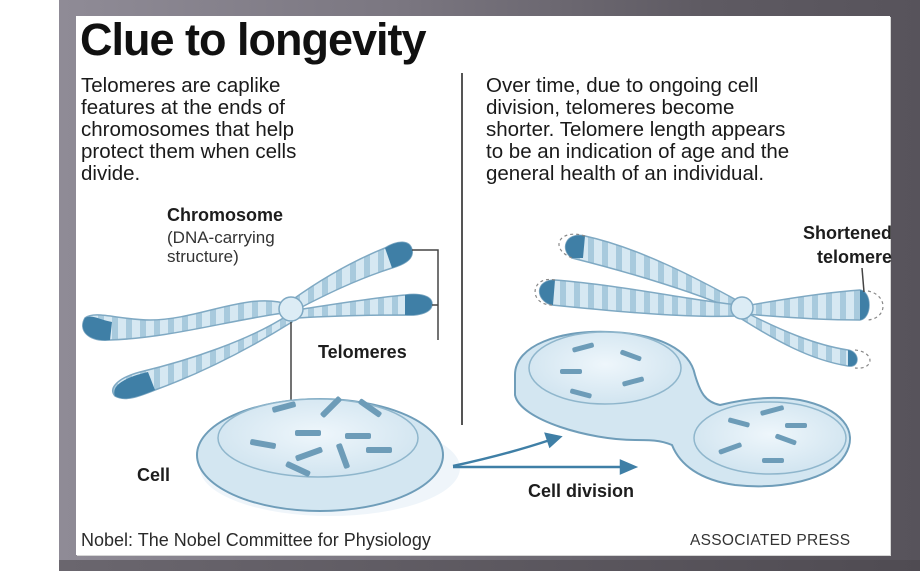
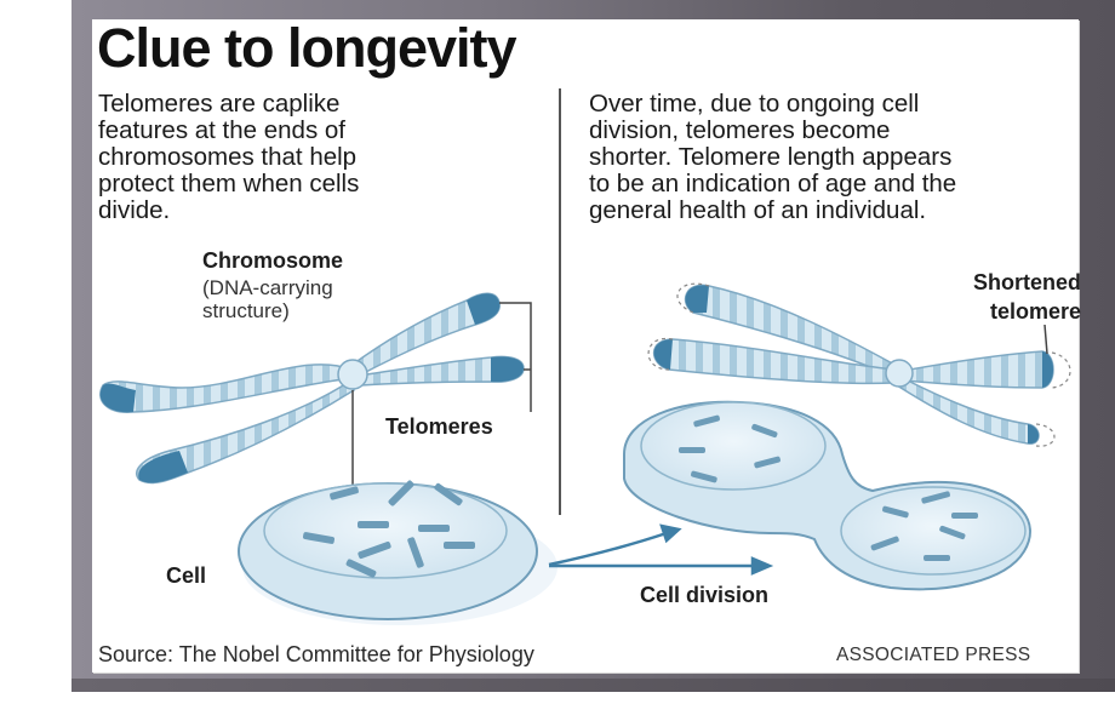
  Clue to longevity
  Telomeres are caplike
  features at the ends of
  chromosomes that help
  protect them when cells
  divide.
  Over time, due to ongoing cell
  division, telomeres become
  shorter. Telomere length appears
  to be an indication of age and the
  general health of an individual.
  Chromosome
  (DNA-carrying
  structure)
  Telomeres
  Cell
  Shortened
  telomere
  Cell division
- Nobel: The Nobel Committee for Physiology
+ Source: The Nobel Committee for Physiology
  ASSOCIATED PRESS
